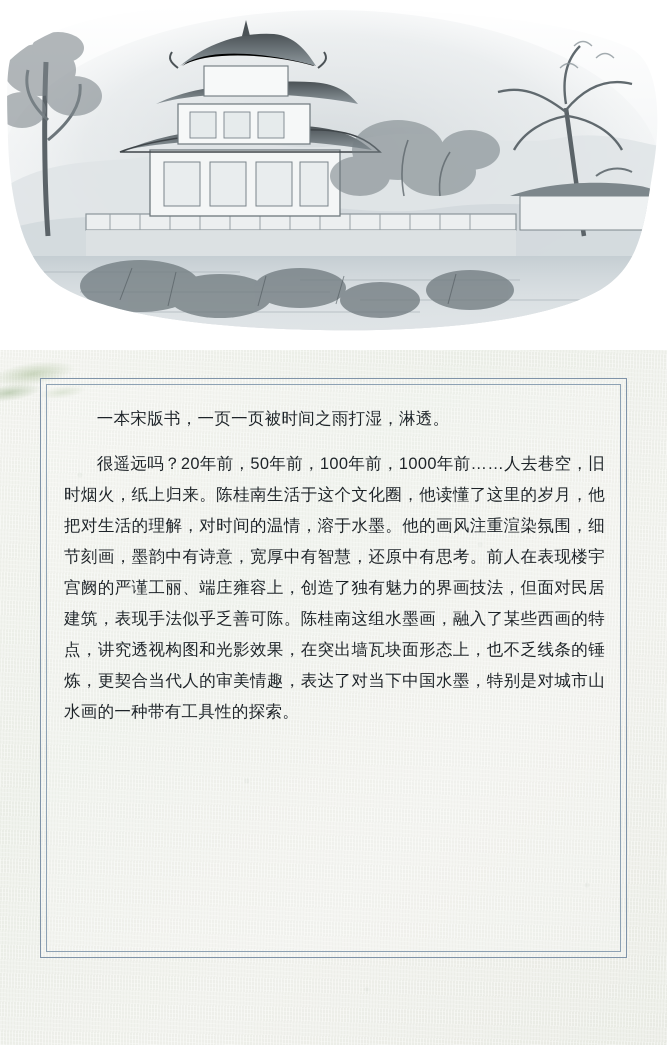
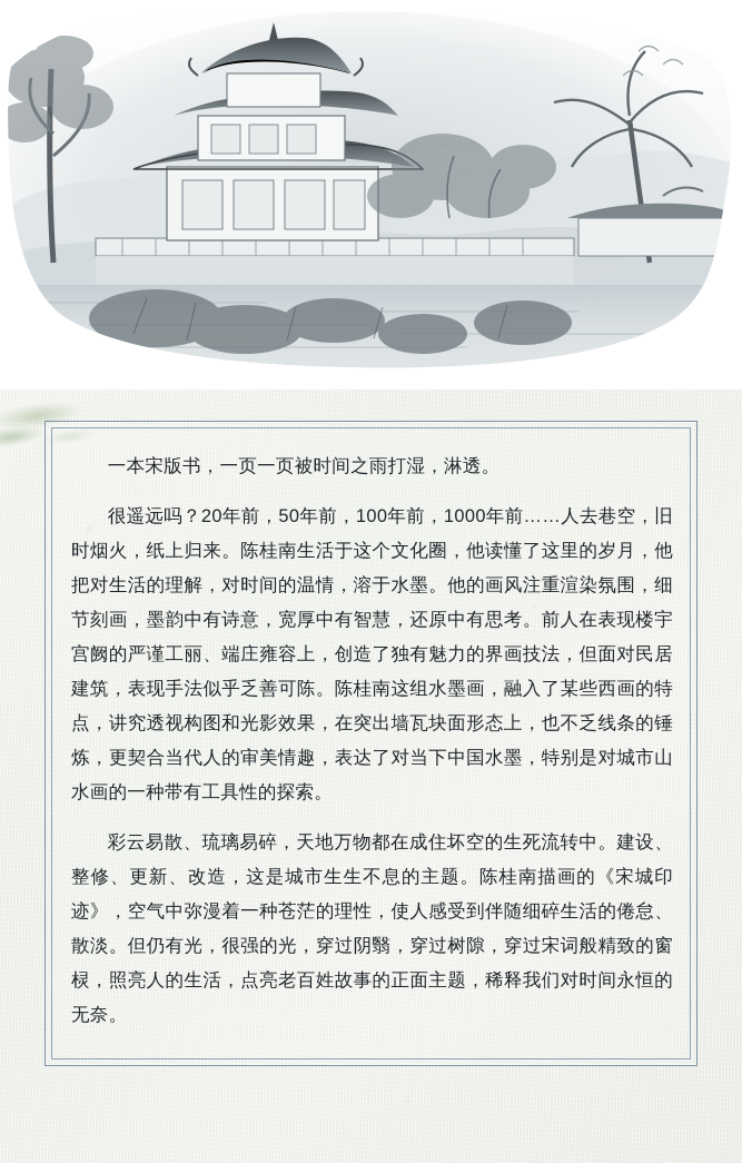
  一本宋版书，一页一页被时间之雨打湿，淋透。
  很遥远吗？20年前，50年前，100年前，1000年前……人去巷空，旧时烟火，纸上归来。陈桂南生活于这个文化圈，他读懂了这里的岁月，他把对生活的理解，对时间的温情，溶于水墨。他的画风注重渲染氛围，细节刻画，墨韵中有诗意，宽厚中有智慧，还原中有思考。前人在表现楼宇宫阙的严谨工丽、端庄雍容上，创造了独有魅力的界画技法，但面对民居建筑，表现手法似乎乏善可陈。陈桂南这组水墨画，融入了某些西画的特点，讲究透视构图和光影效果，在突出墙瓦块面形态上，也不乏线条的锤炼，更契合当代人的审美情趣，表达了对当下中国水墨，特别是对城市山水画的一种带有工具性的探索。
+ 彩云易散、琉璃易碎，天地万物都在成住坏空的生死流转中。建设、整修、更新、改造，这是城市生生不息的主题。陈桂南描画的《宋城印迹》，空气中弥漫着一种苍茫的理性，使人感受到伴随细碎生活的倦怠、散淡。但仍有光，很强的光，穿过阴翳，穿过树隙，穿过宋词般精致的窗棂，照亮人的生活，点亮老百姓故事的正面主题，稀释我们对时间永恒的无奈。
